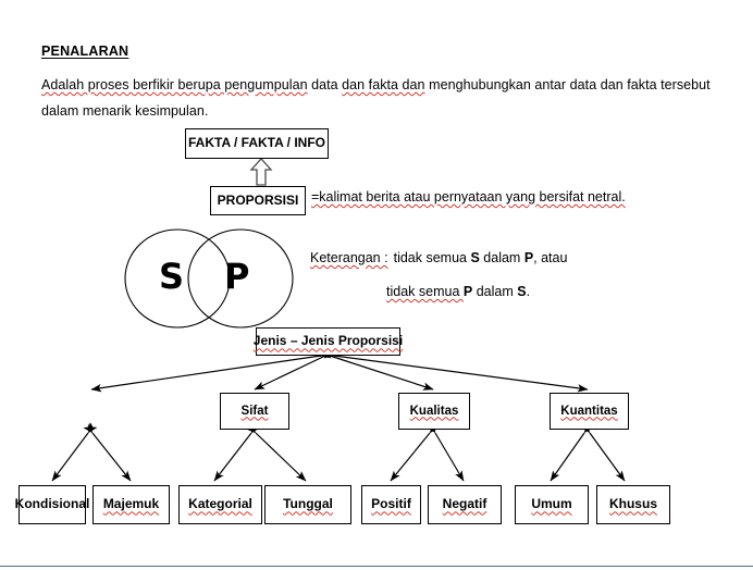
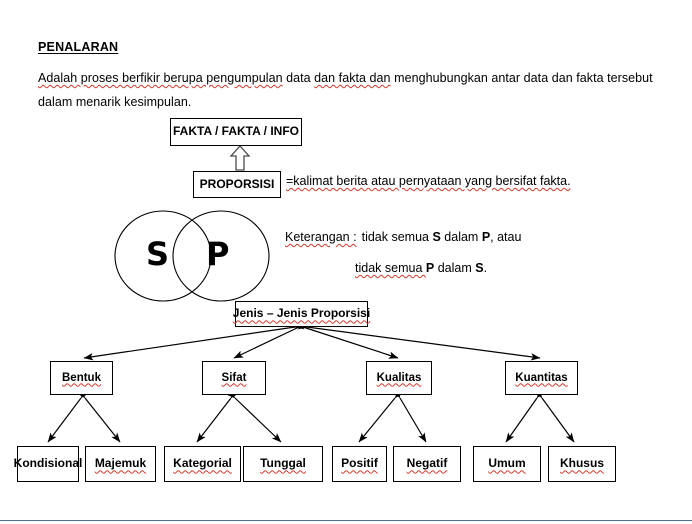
  PENALARAN
  Adalah proses berfikir berupa pengumpulan data dan fakta dan menghubungkan antar data dan fakta tersebut dalam menarik kesimpulan.
  FAKTA / FAKTA / INFO
  PROPORSISI
- =kalimat berita atau pernyataan yang bersifat netral.
+ =kalimat berita atau pernyataan yang bersifat fakta.
  S
  P
  Keterangan : tidak semua S dalam P, atau
  tidak semua P dalam S.
  Jenis – Jenis Proporsisi
+ Bentuk
  Sifat
  Kualitas
  Kuantitas
  Kondisional
  Majemuk
  Kategorial
  Tunggal
  Positif
  Negatif
  Umum
  Khusus
